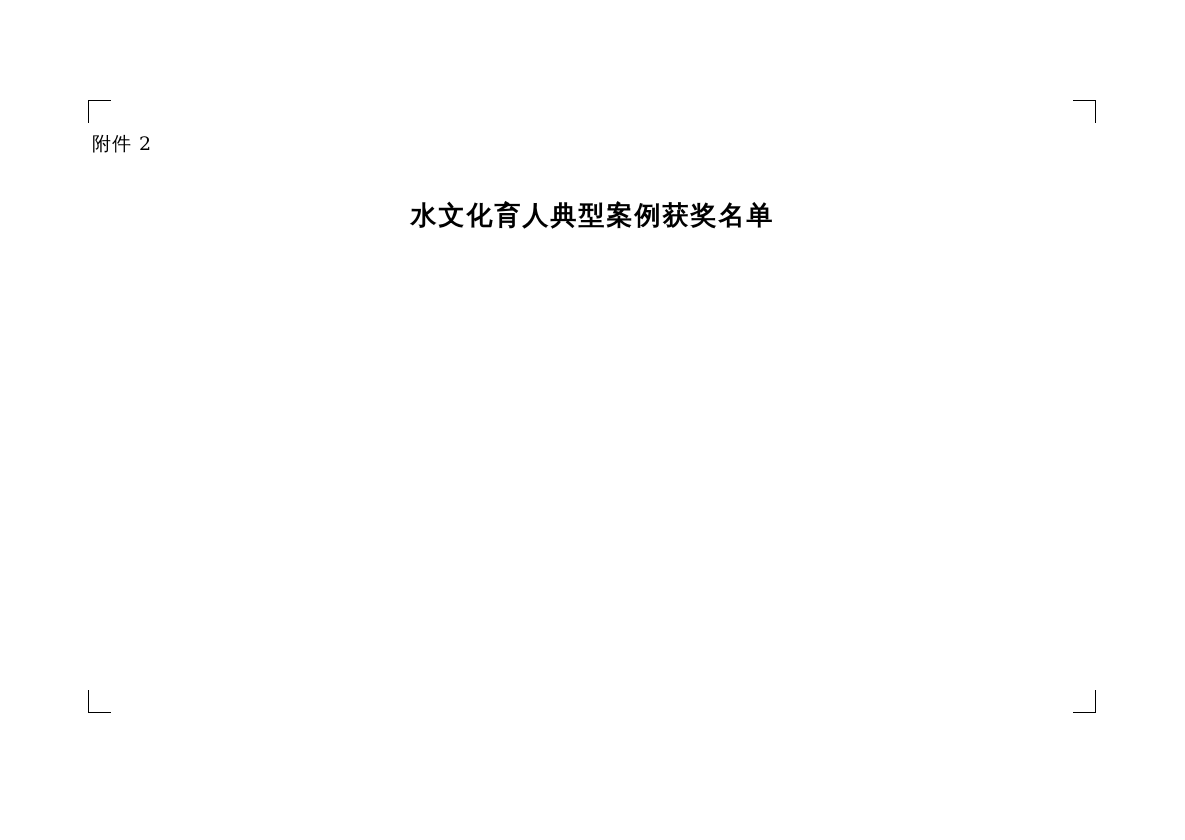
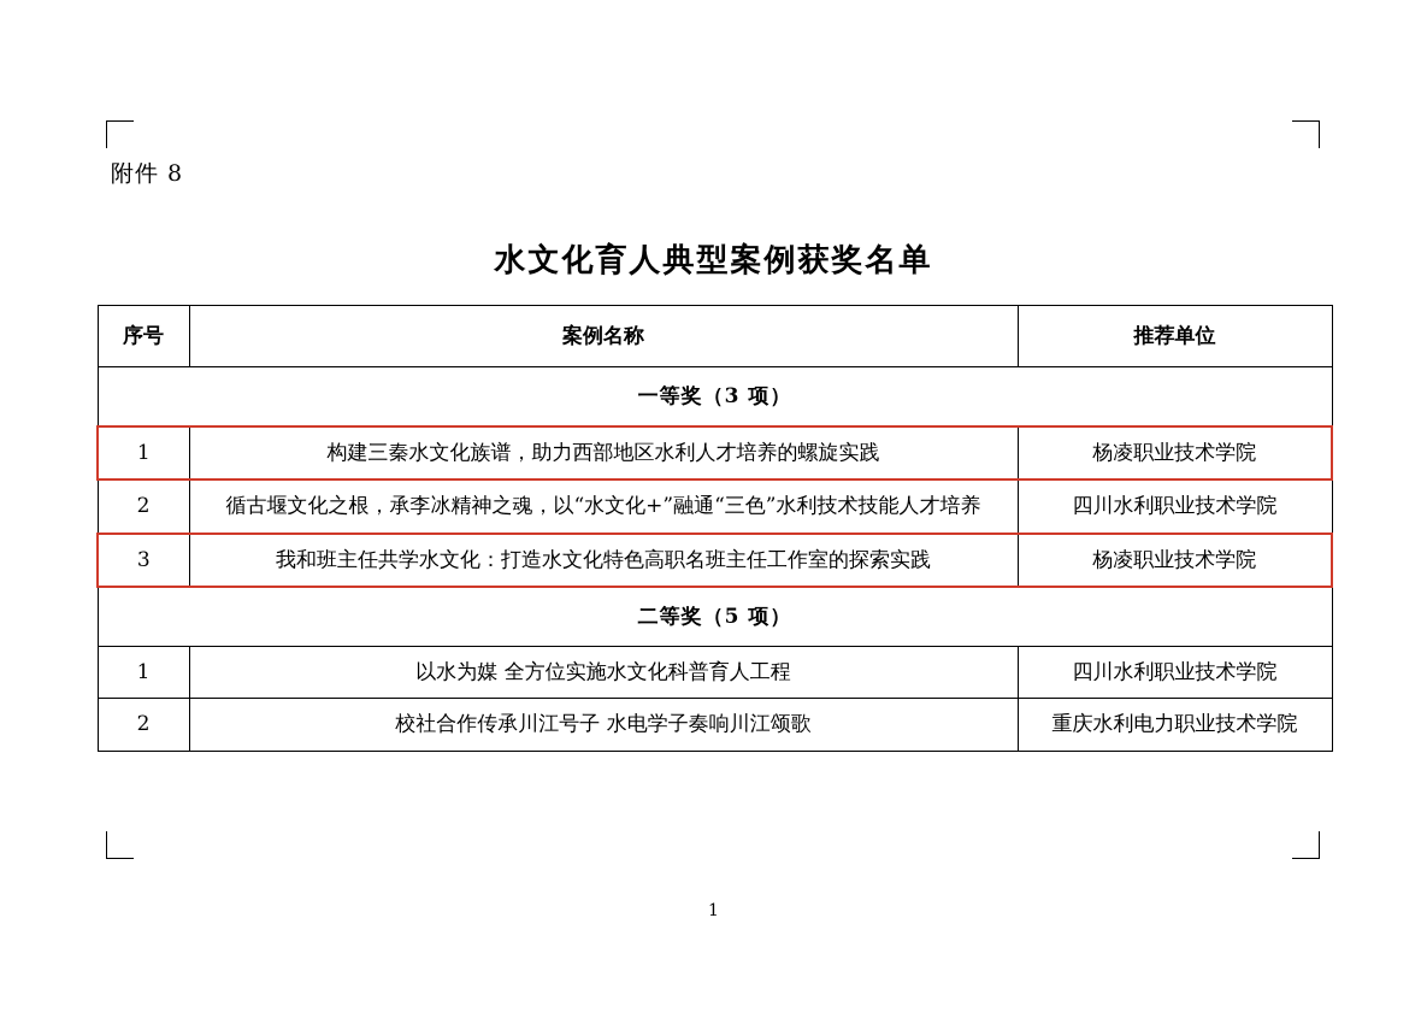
- 附件 2
+ 附件 8
  水文化育人典型案例获奖名单
+ 序号	案例名称	推荐单位
+ 一等奖（3 项）
+ 1	构建三秦水文化族谱，助力西部地区水利人才培养的螺旋实践	杨凌职业技术学院
+ 2	循古堰文化之根，承李冰精神之魂，以“水文化+”融通“三色”水利技术技能人才培养	四川水利职业技术学院
+ 3	我和班主任共学水文化：打造水文化特色高职名班主任工作室的探索实践	杨凌职业技术学院
+ 二等奖（5 项）
+ 1	以水为媒 全方位实施水文化科普育人工程	四川水利职业技术学院
+ 2	校社合作传承川江号子 水电学子奏响川江颂歌	重庆水利电力职业技术学院
+ 1
